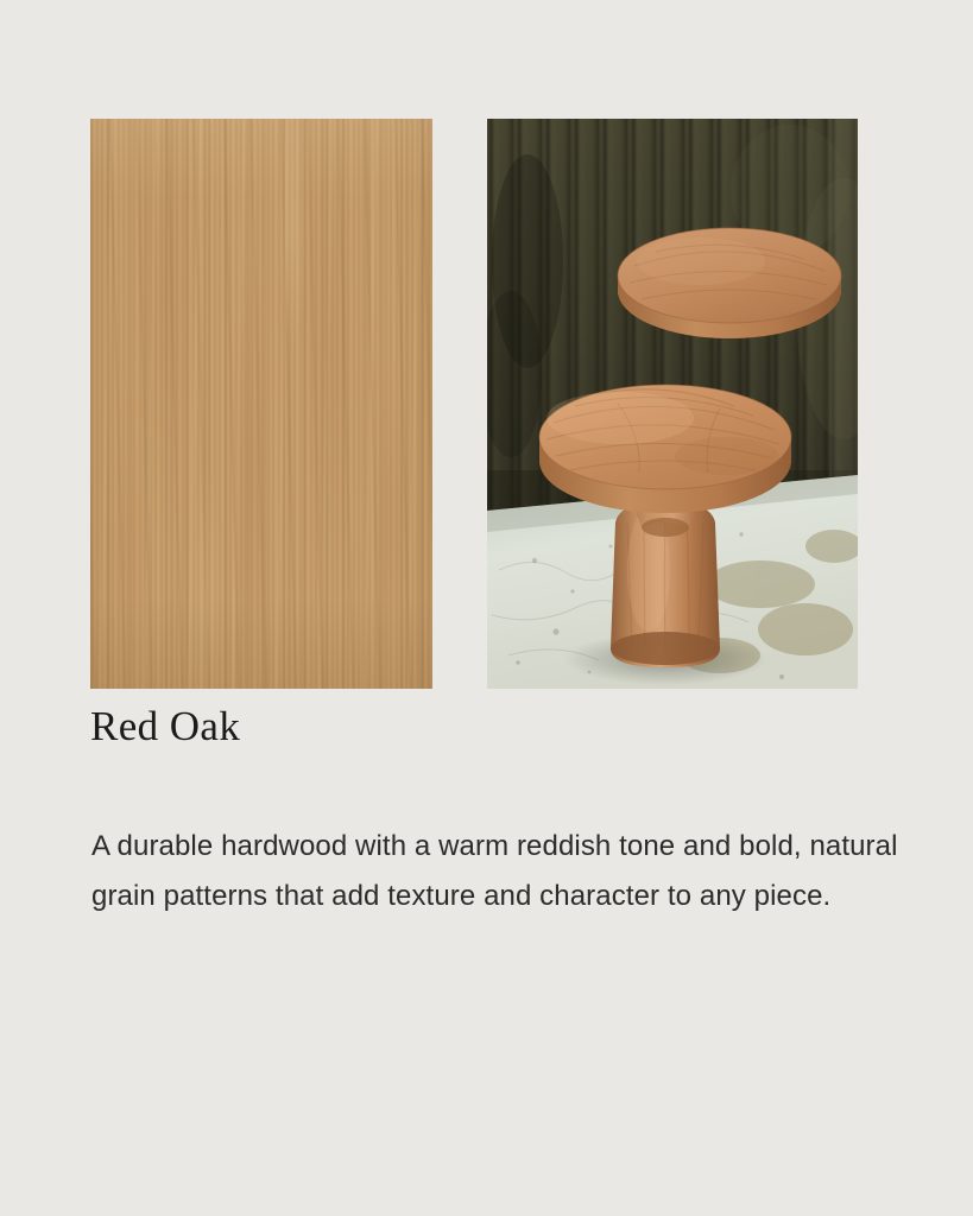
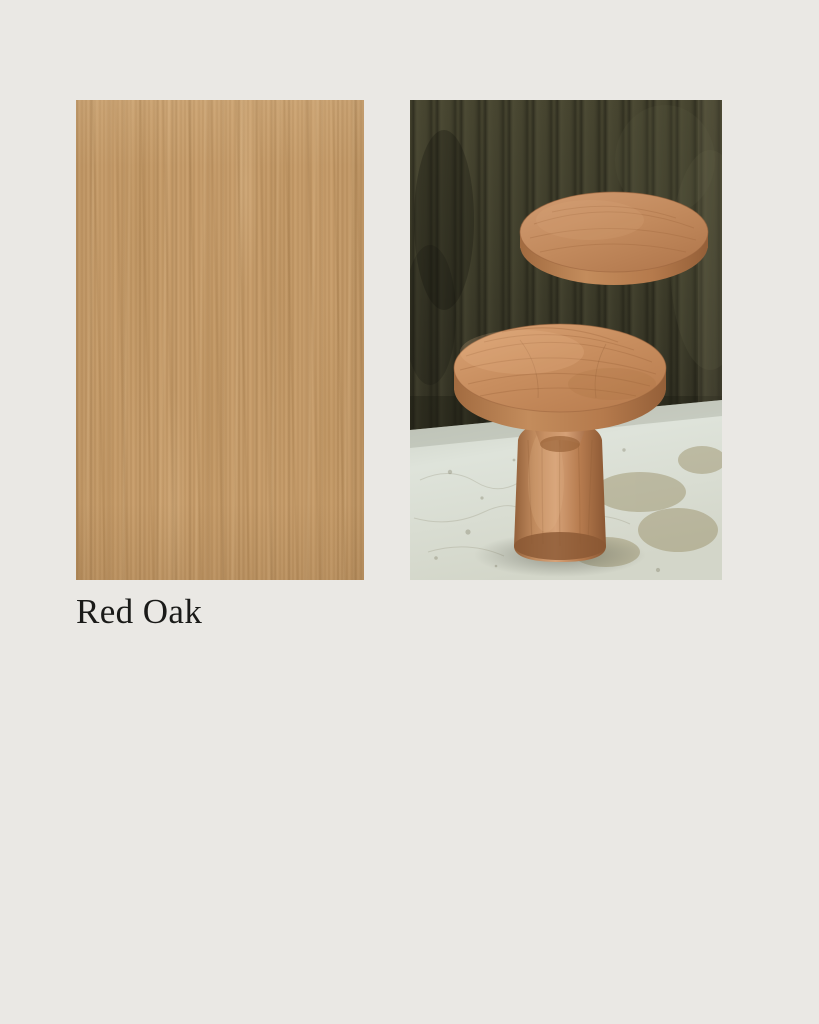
  Red Oak
- A durable hardwood with a warm reddish tone and bold, natural grain patterns that add texture and character to any piece.
